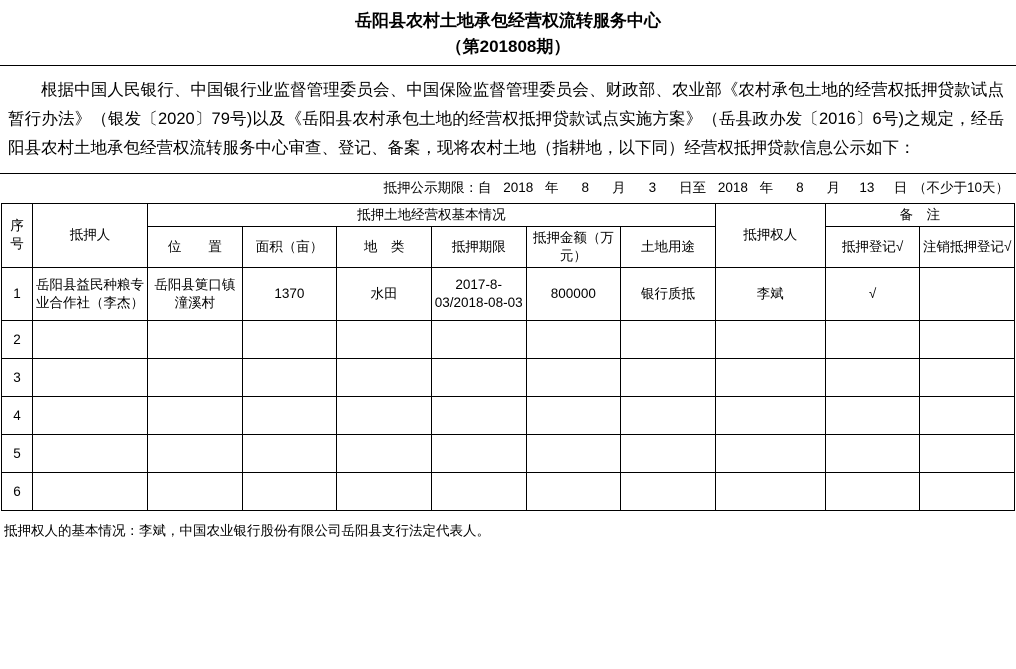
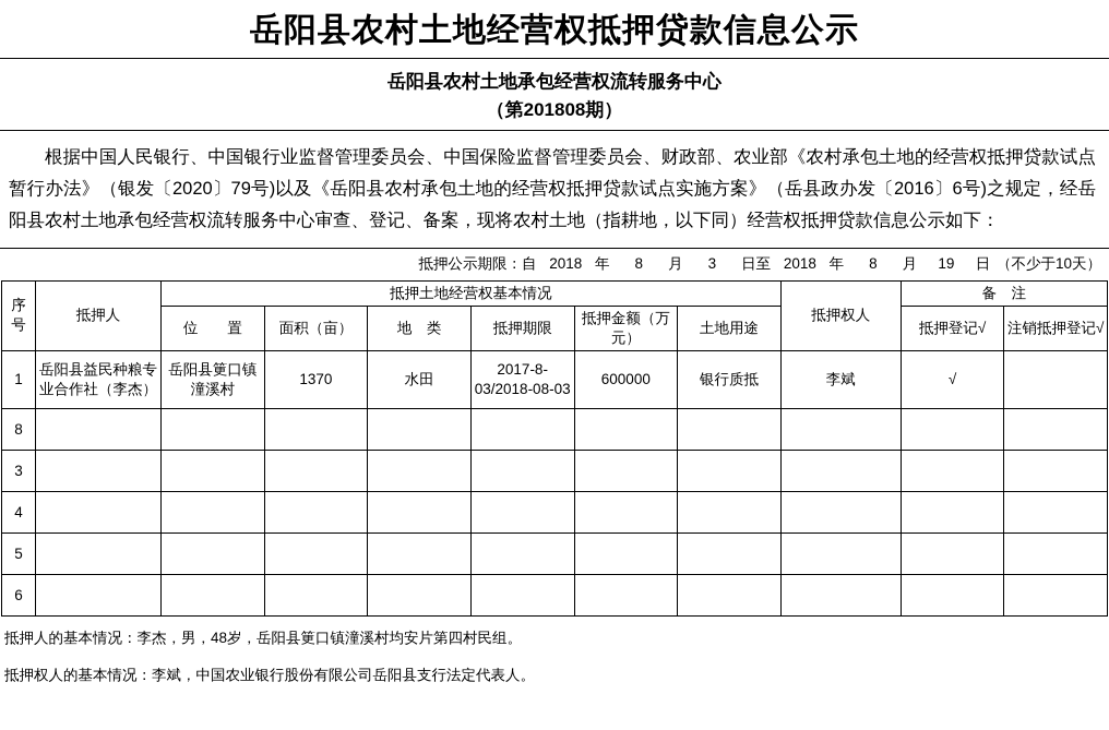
+ 岳阳县农村土地经营权抵押贷款信息公示
  岳阳县农村土地承包经营权流转服务中心
  （第201808期）
  根据中国人民银行、中国银行业监督管理委员会、中国保险监督管理委员会、财政部、农业部《农村承包土地的经营权抵押贷款试点暂行办法》（银发〔2020〕79号)以及《岳阳县农村承包土地的经营权抵押贷款试点实施方案》（岳县政办发〔2016〕6号)之规定，经岳阳县农村土地承包经营权流转服务中心审查、登记、备案，现将农村土地（指耕地，以下同）经营权抵押贷款信息公示如下：
- 抵押公示期限：自 2018 年 8 月 3 日至 2018 年 8 月 13 日 （不少于10天）
+ 抵押公示期限：自 2018 年 8 月 3 日至 2018 年 8 月 19 日 （不少于10天）
  序号	抵押人	抵押土地经营权基本情况	抵押权人	备 注
  位 置	面积（亩）	地 类	抵押期限	抵押金额（万元）	土地用途	抵押登记√	注销抵押登记√
- 1	岳阳县益民种粮专业合作社（李杰）	岳阳县筻口镇潼溪村	1370	水田	2017-8-03/2018-08-03	800000	银行质抵	李斌	√
+ 1	岳阳县益民种粮专业合作社（李杰）	岳阳县筻口镇潼溪村	1370	水田	2017-8-03/2018-08-03	600000	银行质抵	李斌	√
- 2
+ 8
  3
  4
  5
  6
+ 抵押人的基本情况：李杰，男，48岁，岳阳县筻口镇潼溪村均安片第四村民组。
  抵押权人的基本情况：李斌，中国农业银行股份有限公司岳阳县支行法定代表人。
